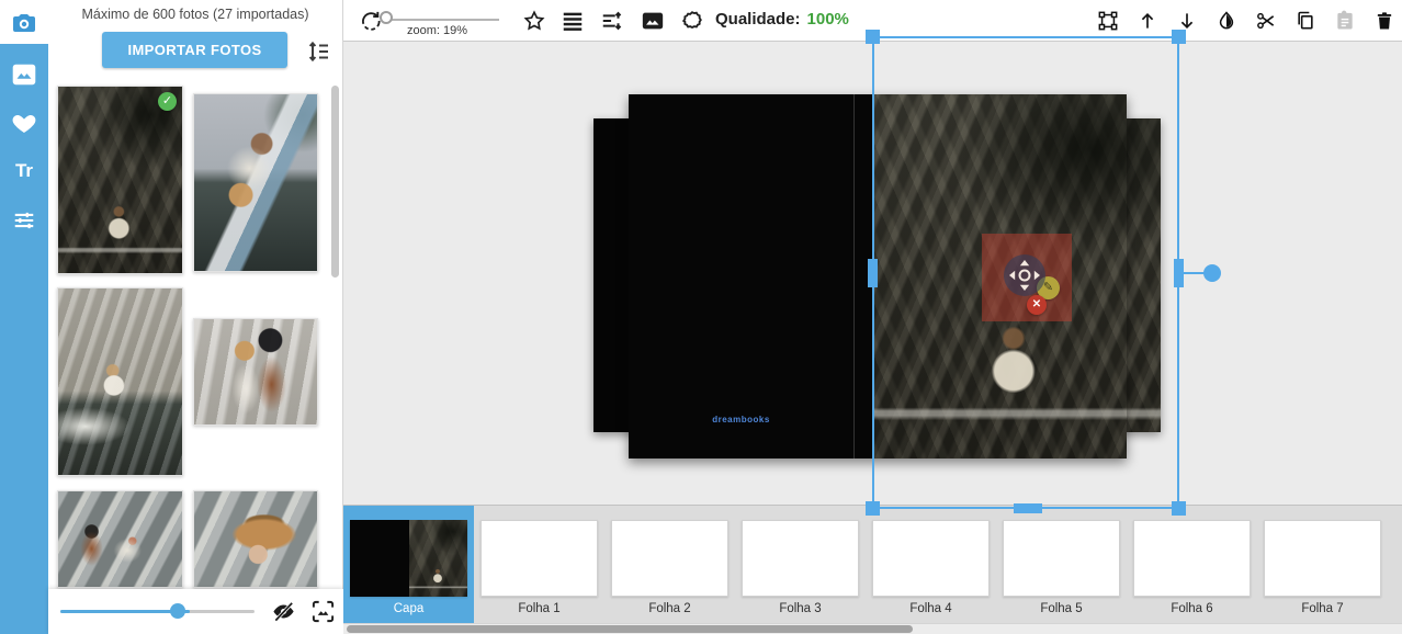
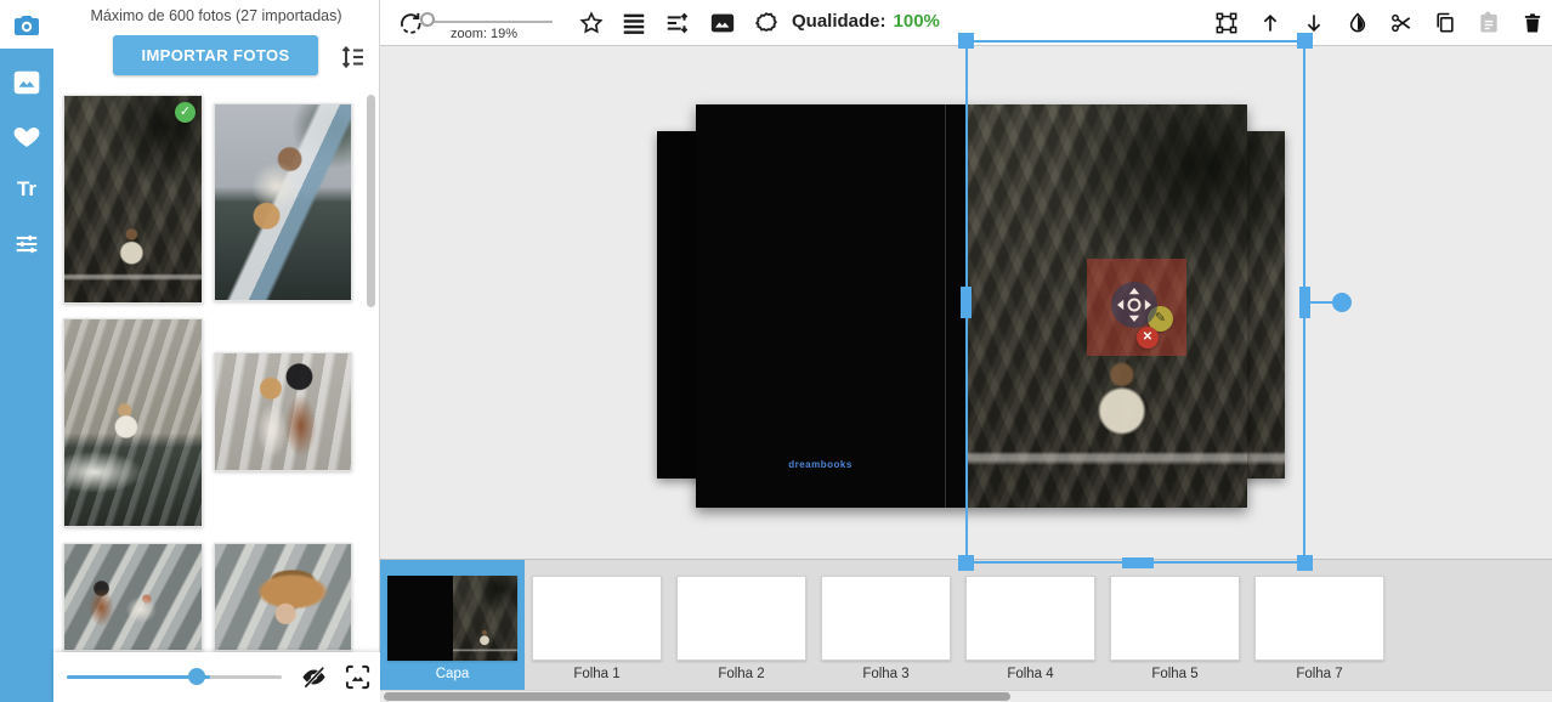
  Tr
  Máximo de 600 fotos (27 importadas)
  IMPORTAR FOTOS
  ✓
  zoom: 19%
  Qualidade: 100%
  dreambooks
  ✎
  ✕
  Capa
  Folha 1
  Folha 2
  Folha 3
  Folha 4
  Folha 5
- Folha 6
  Folha 7
